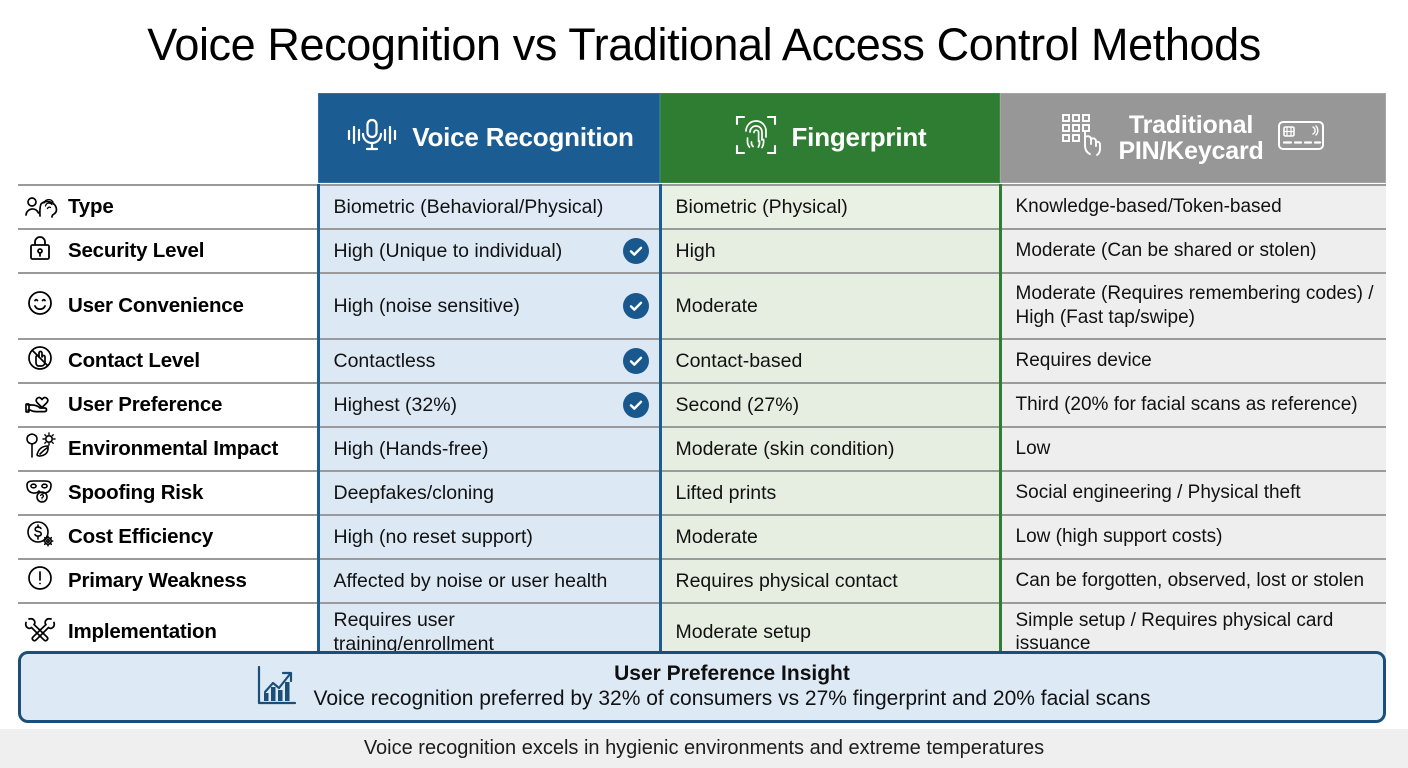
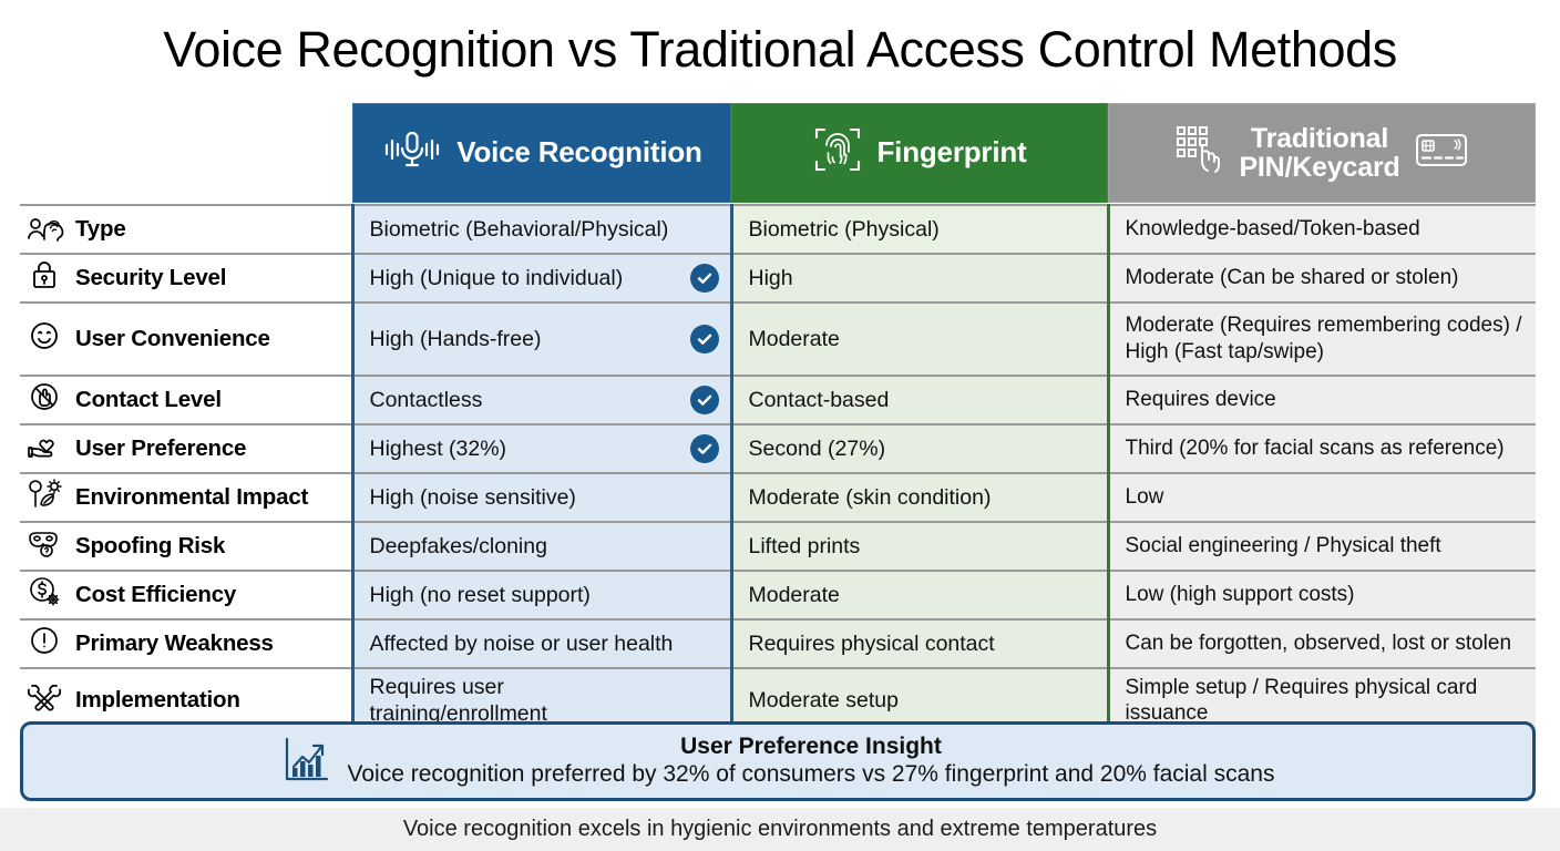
  Voice Recognition vs Traditional Access Control Methods
  	Voice Recognition	Fingerprint	Traditional PIN/Keycard
  Type	Biometric (Behavioral/Physical)	Biometric (Physical)	Knowledge-based/Token-based
  Security Level	High (Unique to individual)	High	Moderate (Can be shared or stolen)
- User Convenience	High (noise sensitive)	Moderate	Moderate (Requires remembering codes) / High (Fast tap/swipe)
+ User Convenience	High (Hands-free)	Moderate	Moderate (Requires remembering codes) / High (Fast tap/swipe)
  Contact Level	Contactless	Contact-based	Requires device
  User Preference	Highest (32%)	Second (27%)	Third (20% for facial scans as reference)
- Environmental Impact	High (Hands-free)	Moderate (skin condition)	Low
+ Environmental Impact	High (noise sensitive)	Moderate (skin condition)	Low
  Spoofing Risk	Deepfakes/cloning	Lifted prints	Social engineering / Physical theft
  Cost Efficiency	High (no reset support)	Moderate	Low (high support costs)
  Primary Weakness	Affected by noise or user health	Requires physical contact	Can be forgotten, observed, lost or stolen
  Implementation	Requires user training/enrollment	Moderate setup	Simple setup / Requires physical card issuance
  User Preference Insight
  Voice recognition preferred by 32% of consumers vs 27% fingerprint and 20% facial scans
  Voice recognition excels in hygienic environments and extreme temperatures
